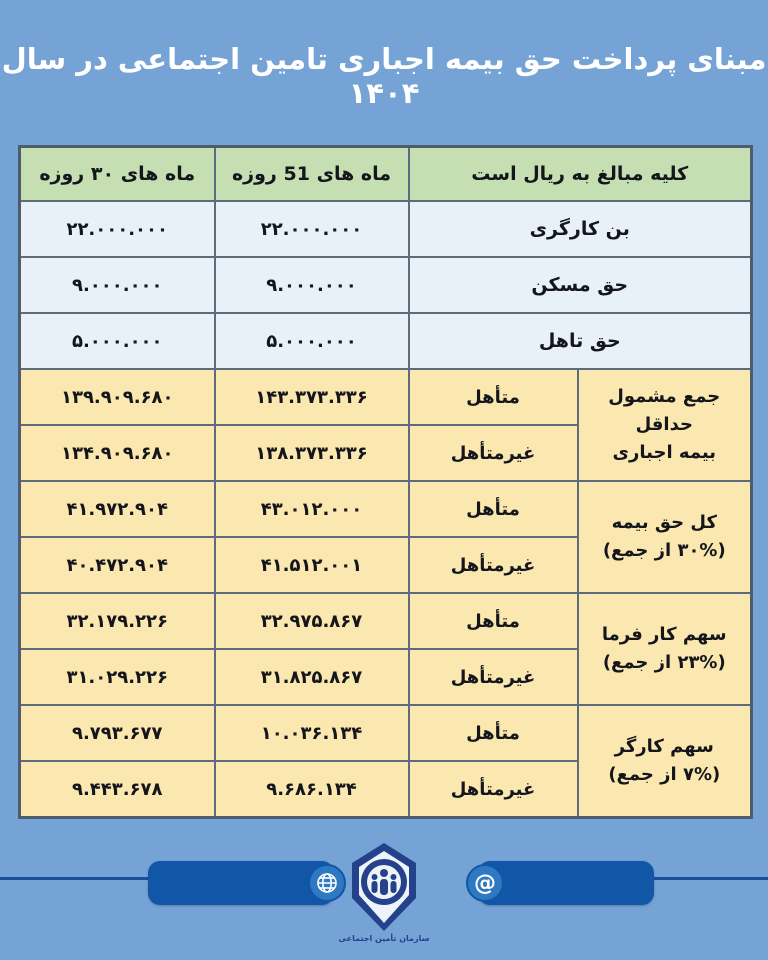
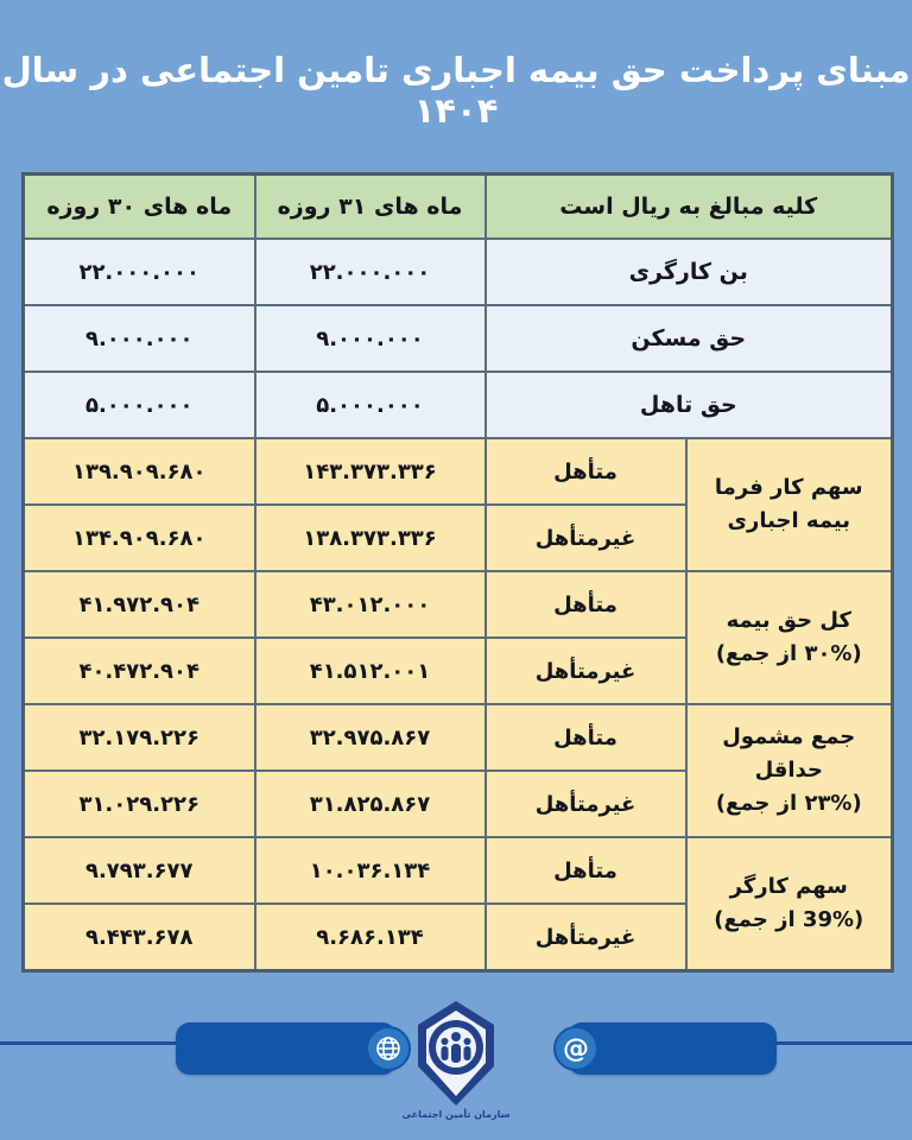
  مبنای پرداخت حق بیمه اجباری تامین اجتماعی در سال ۱۴۰۴
- کلیه مبالغ به ریال است	ماه های 51 روزه	ماه های ۳۰ روزه
+ کلیه مبالغ به ریال است	ماه های ۳۱ روزه	ماه های ۳۰ روزه
  بن کارگری	۲۲.۰۰۰.۰۰۰	۲۲.۰۰۰.۰۰۰
  حق مسکن	۹.۰۰۰.۰۰۰	۹.۰۰۰.۰۰۰
  حق تاهل	۵.۰۰۰.۰۰۰	۵.۰۰۰.۰۰۰
- جمع مشمول حداقل بیمه اجباری	متأهل	۱۴۳.۳۷۳.۳۳۶	۱۳۹.۹۰۹.۶۸۰
+ سهم کار فرما بیمه اجباری	متأهل	۱۴۳.۳۷۳.۳۳۶	۱۳۹.۹۰۹.۶۸۰
  غیرمتأهل	۱۳۸.۳۷۳.۳۳۶	۱۳۴.۹۰۹.۶۸۰
  کل حق بیمه (۳۰% از جمع)	متأهل	۴۳.۰۱۲.۰۰۰	۴۱.۹۷۲.۹۰۴
  غیرمتأهل	۴۱.۵۱۲.۰۰۱	۴۰.۴۷۲.۹۰۴
- سهم کار فرما (۲۳% از جمع)	متأهل	۳۲.۹۷۵.۸۶۷	۳۲.۱۷۹.۲۲۶
+ جمع مشمول حداقل (۲۳% از جمع)	متأهل	۳۲.۹۷۵.۸۶۷	۳۲.۱۷۹.۲۲۶
  غیرمتأهل	۳۱.۸۲۵.۸۶۷	۳۱.۰۲۹.۲۲۶
- سهم کارگر (۷% از جمع)	متأهل	۱۰.۰۳۶.۱۳۴	۹.۷۹۳.۶۷۷
+ سهم کارگر (39% از جمع)	متأهل	۱۰.۰۳۶.۱۳۴	۹.۷۹۳.۶۷۷
  غیرمتأهل	۹.۶۸۶.۱۳۴	۹.۴۴۳.۶۷۸
  @
  سازمان تأمین اجتماعی
